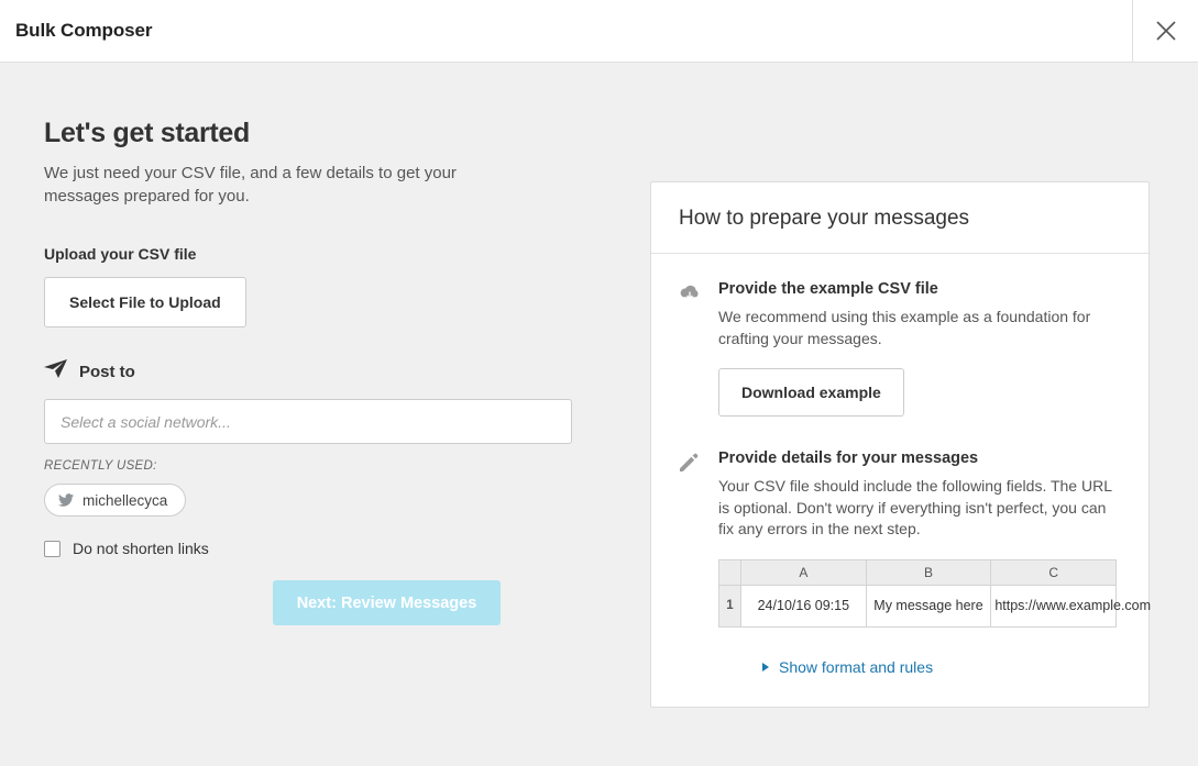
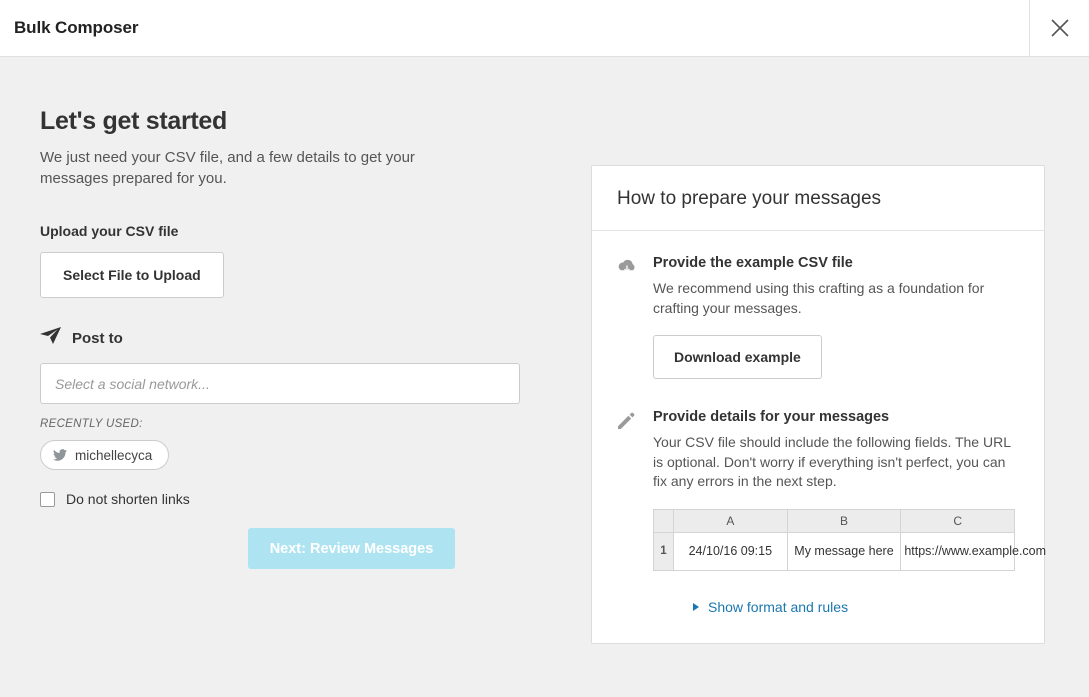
  Bulk Composer
  Let's get started
  We just need your CSV file, and a few details to get your messages prepared for you.
  Upload your CSV file
  Select File to Upload
  Post to
  Select a social network...
  RECENTLY USED:
  michellecyca
  Do not shorten links
  Next: Review Messages
  How to prepare your messages
  Provide the example CSV file
- We recommend using this example as a foundation for crafting your messages.
+ We recommend using this crafting as a foundation for crafting your messages.
  Download example
  Provide details for your messages
  Your CSV file should include the following fields. The URL is optional. Don't worry if everything isn't perfect, you can fix any errors in the next step.
  	A	B	C
  1	24/10/16 09:15	My message here	https://www.example.com
  Show format and rules
